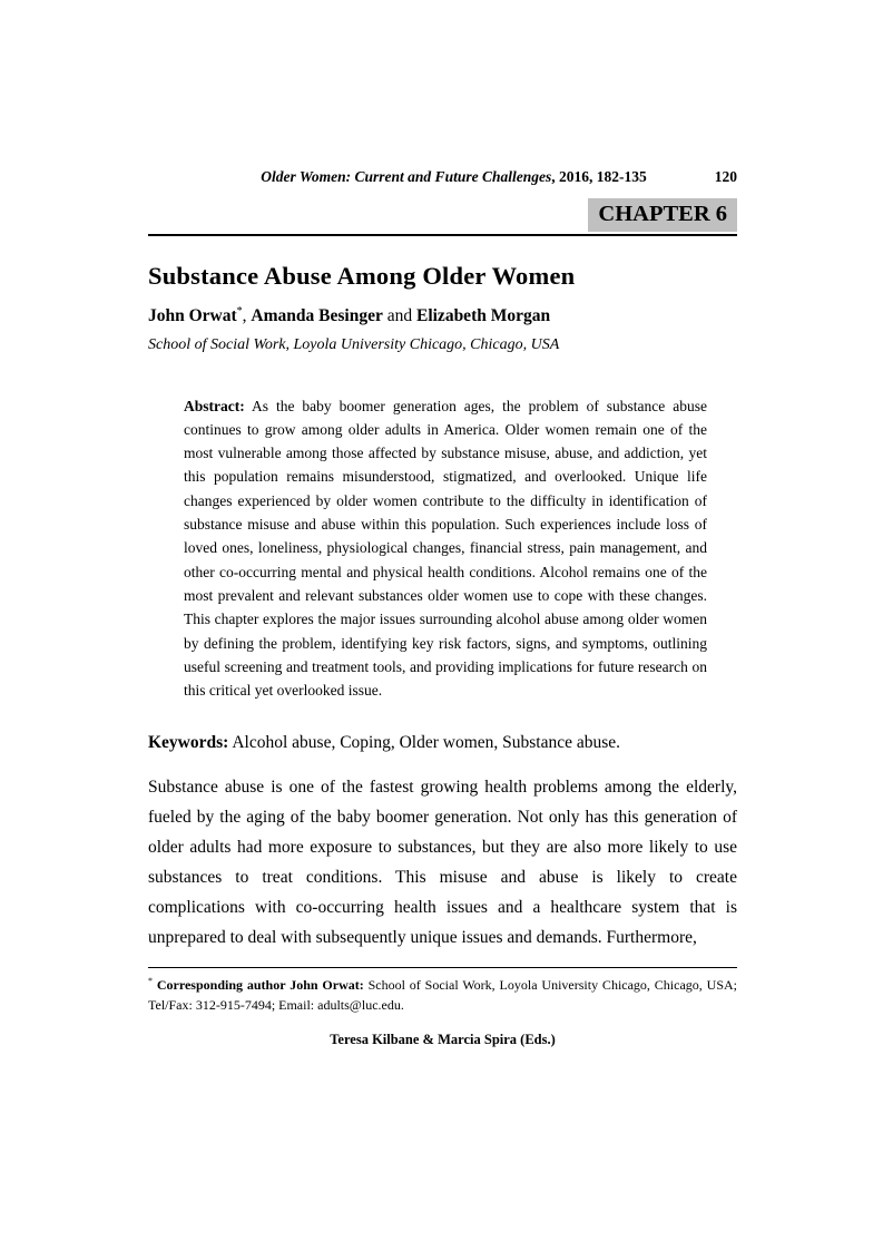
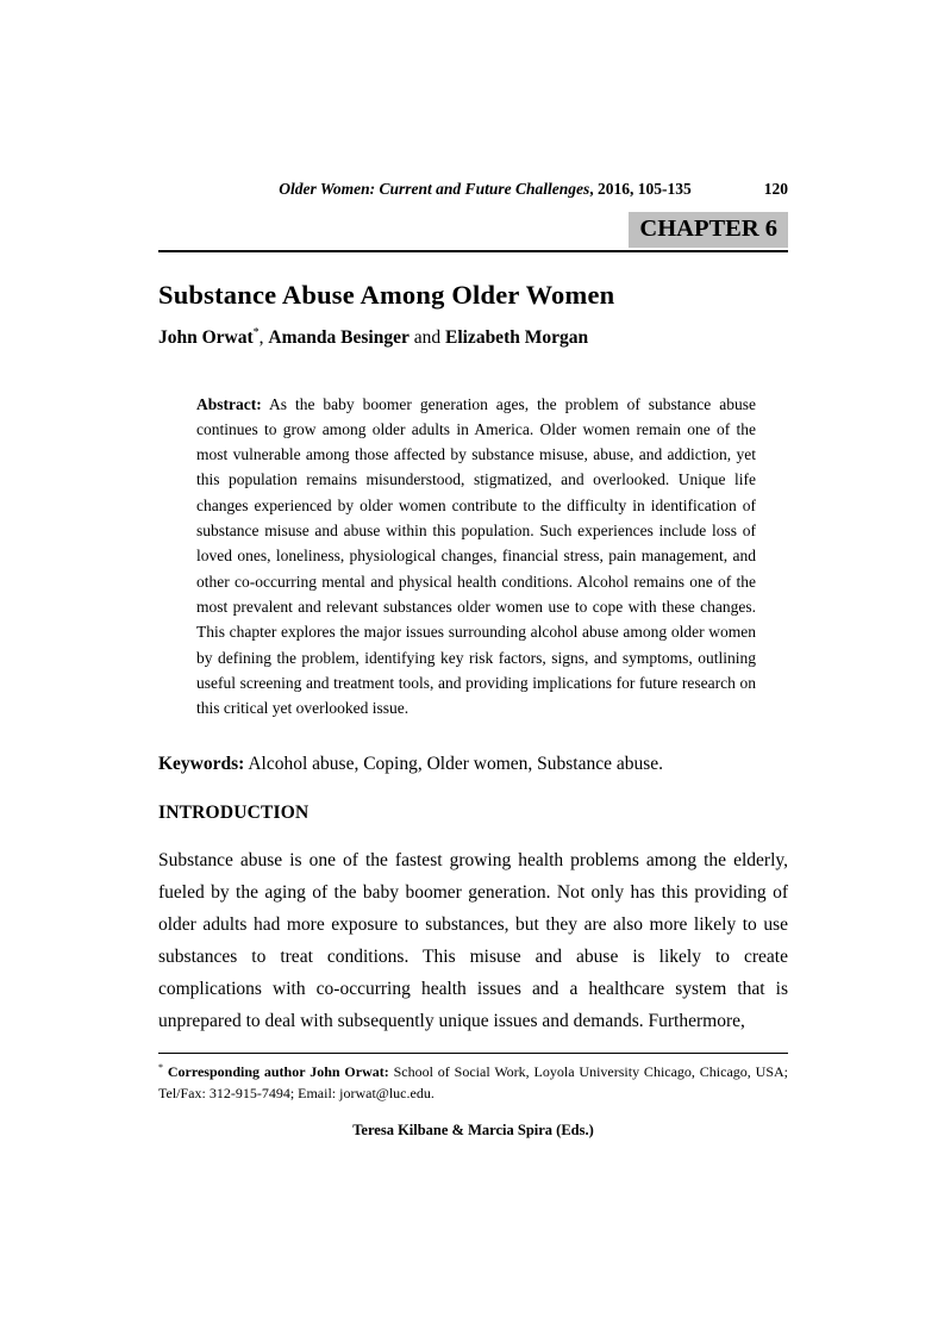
- Older Women: Current and Future Challenges, 2016, 182-135
+ Older Women: Current and Future Challenges, 2016, 105-135
  120
  CHAPTER 6
  Substance Abuse Among Older Women
  John Orwat*, Amanda Besinger and Elizabeth Morgan
- School of Social Work, Loyola University Chicago, Chicago, USA
  Abstract: As the baby boomer generation ages, the problem of substance abuse continues to grow among older adults in America. Older women remain one of the most vulnerable among those affected by substance misuse, abuse, and addiction, yet this population remains misunderstood, stigmatized, and overlooked. Unique life changes experienced by older women contribute to the difficulty in identification of substance misuse and abuse within this population. Such experiences include loss of loved ones, loneliness, physiological changes, financial stress, pain management, and other co-occurring mental and physical health conditions. Alcohol remains one of the most prevalent and relevant substances older women use to cope with these changes. This chapter explores the major issues surrounding alcohol abuse among older women by defining the problem, identifying key risk factors, signs, and symptoms, outlining useful screening and treatment tools, and providing implications for future research on this critical yet overlooked issue.
  Keywords: Alcohol abuse, Coping, Older women, Substance abuse.
+ INTRODUCTION
- Substance abuse is one of the fastest growing health problems among the elderly, fueled by the aging of the baby boomer generation. Not only has this generation of older adults had more exposure to substances, but they are also more likely to use substances to treat conditions. This misuse and abuse is likely to create complications with co-occurring health issues and a healthcare system that is unprepared to deal with subsequently unique issues and demands. Furthermore,
+ Substance abuse is one of the fastest growing health problems among the elderly, fueled by the aging of the baby boomer generation. Not only has this providing of older adults had more exposure to substances, but they are also more likely to use substances to treat conditions. This misuse and abuse is likely to create complications with co-occurring health issues and a healthcare system that is unprepared to deal with subsequently unique issues and demands. Furthermore,
- * Corresponding author John Orwat: School of Social Work, Loyola University Chicago, Chicago, USA; Tel/Fax: 312-915-7494; Email: adults@luc.edu.
+ * Corresponding author John Orwat: School of Social Work, Loyola University Chicago, Chicago, USA; Tel/Fax: 312-915-7494; Email: jorwat@luc.edu.
  Teresa Kilbane & Marcia Spira (Eds.)
